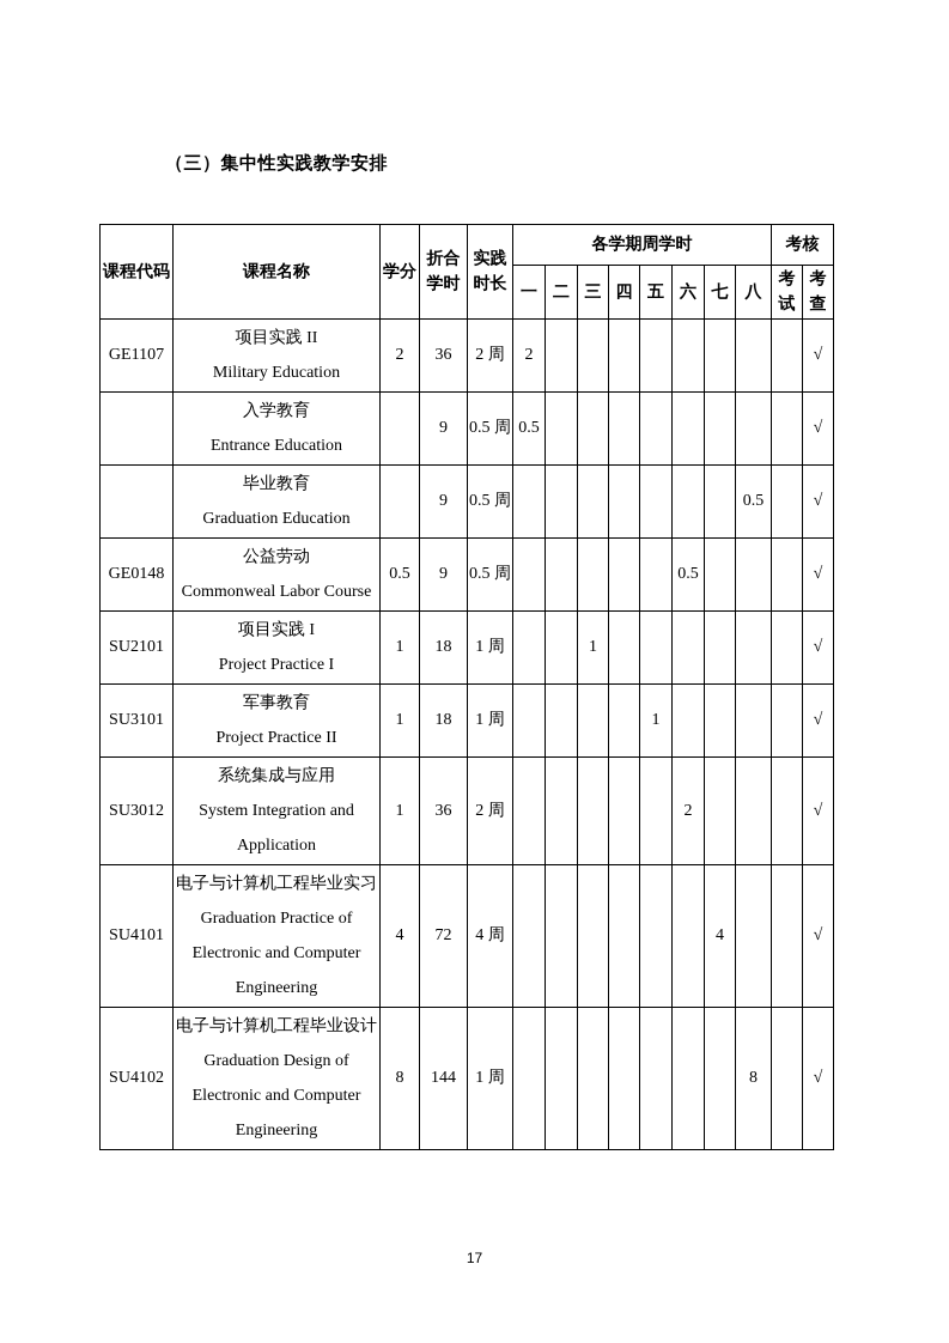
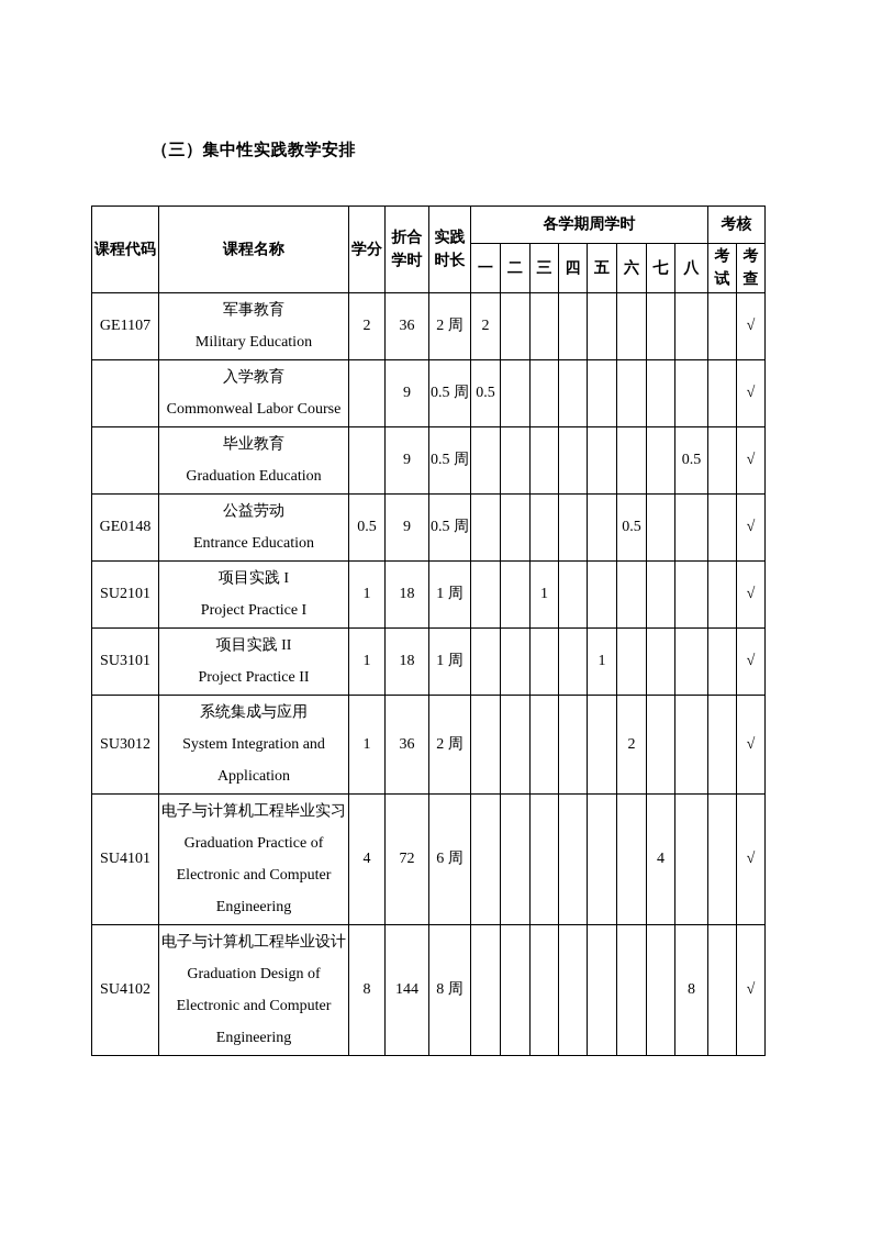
  （三）集中性实践教学安排
  课程代码	课程名称	学分	折合学时	实践时长	各学期周学时	考核
  一	二	三	四	五	六	七	八	考试	考查
- GE1107	项目实践 II Military Education	2	36	2 周	2									√
+ GE1107	军事教育 Military Education	2	36	2 周	2									√
- 	入学教育 Entrance Education		9	0.5 周	0.5									√
+ 	入学教育 Commonweal Labor Course		9	0.5 周	0.5									√
  	毕业教育 Graduation Education		9	0.5 周								0.5		√
- GE0148	公益劳动 Commonweal Labor Course	0.5	9	0.5 周						0.5				√
+ GE0148	公益劳动 Entrance Education	0.5	9	0.5 周						0.5				√
  SU2101	项目实践 I Project Practice I	1	18	1 周			1							√
- SU3101	军事教育 Project Practice II	1	18	1 周					1					√
+ SU3101	项目实践 II Project Practice II	1	18	1 周					1					√
  SU3012	系统集成与应用 System Integration and Application	1	36	2 周						2				√
- SU4101	电子与计算机工程毕业实习 Graduation Practice of Electronic and Computer Engineering	4	72	4 周							4			√
+ SU4101	电子与计算机工程毕业实习 Graduation Practice of Electronic and Computer Engineering	4	72	6 周							4			√
- SU4102	电子与计算机工程毕业设计 Graduation Design of Electronic and Computer Engineering	8	144	1 周								8		√
+ SU4102	电子与计算机工程毕业设计 Graduation Design of Electronic and Computer Engineering	8	144	8 周								8		√
- 17
